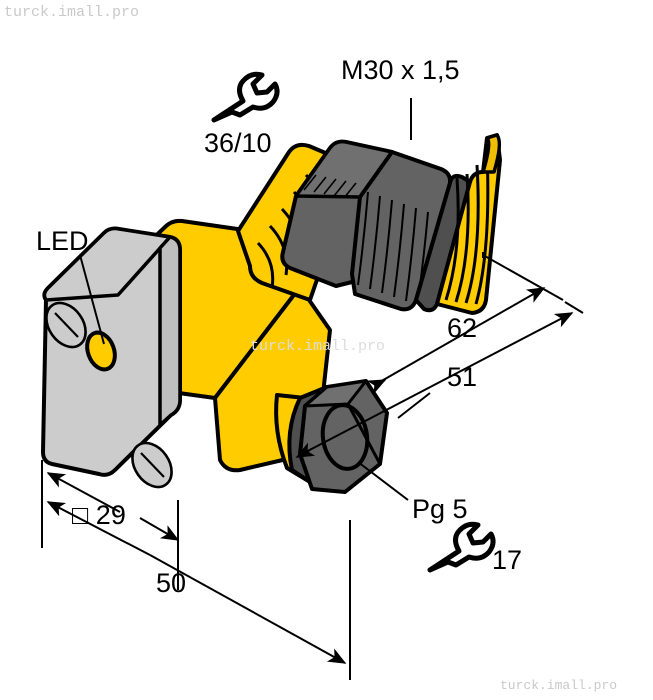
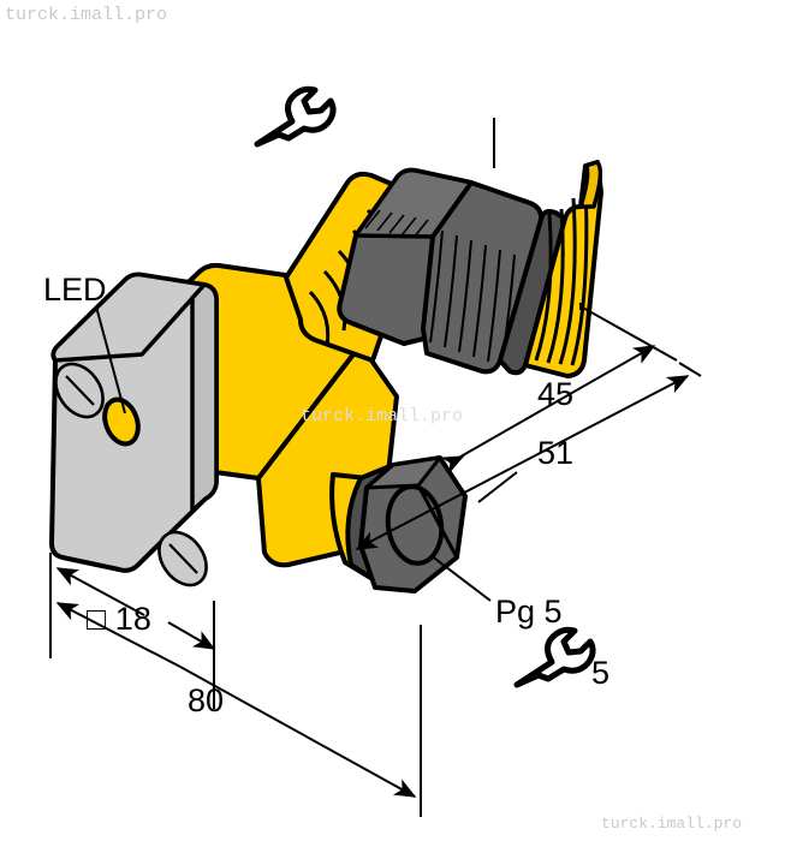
- M30 x 1,5
- 36/10
  LED
- 62
+ 45
  51
- □ 29
+ □ 18
- 50
+ 80
  Pg 5
- 17
+ 5
  turck.imall.pro
  turck.imall.pro
  turck.imall.pro
